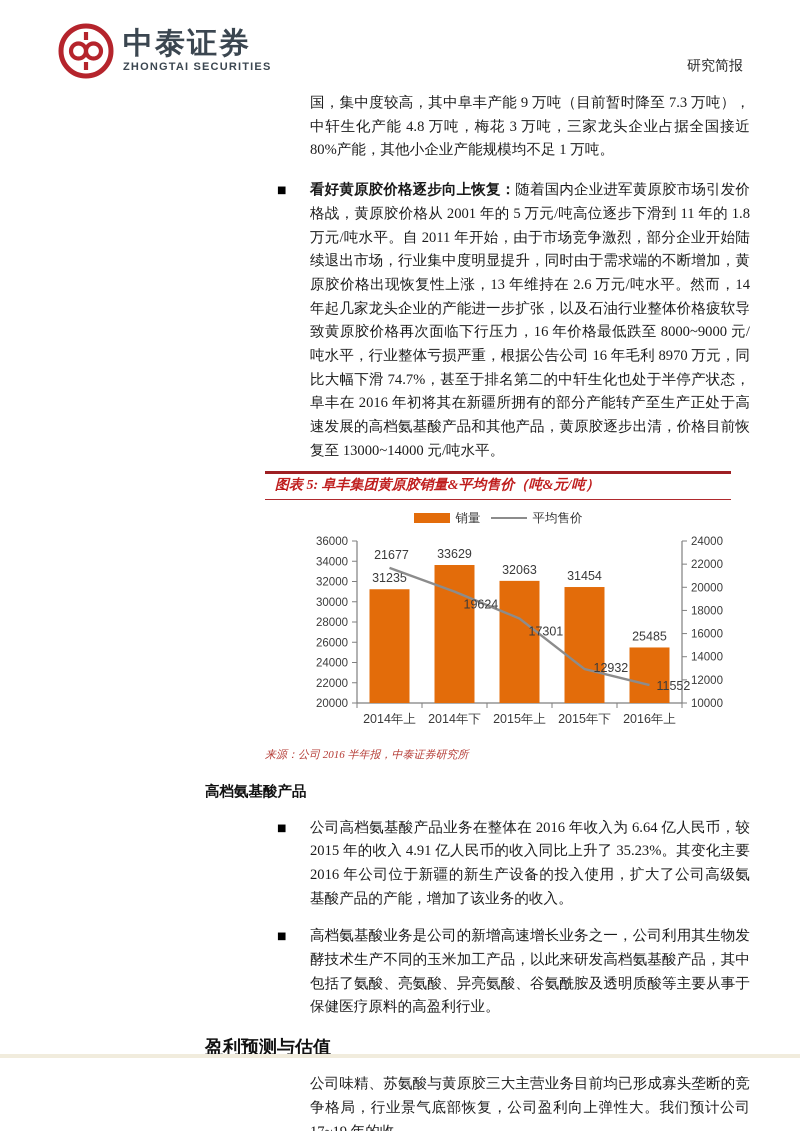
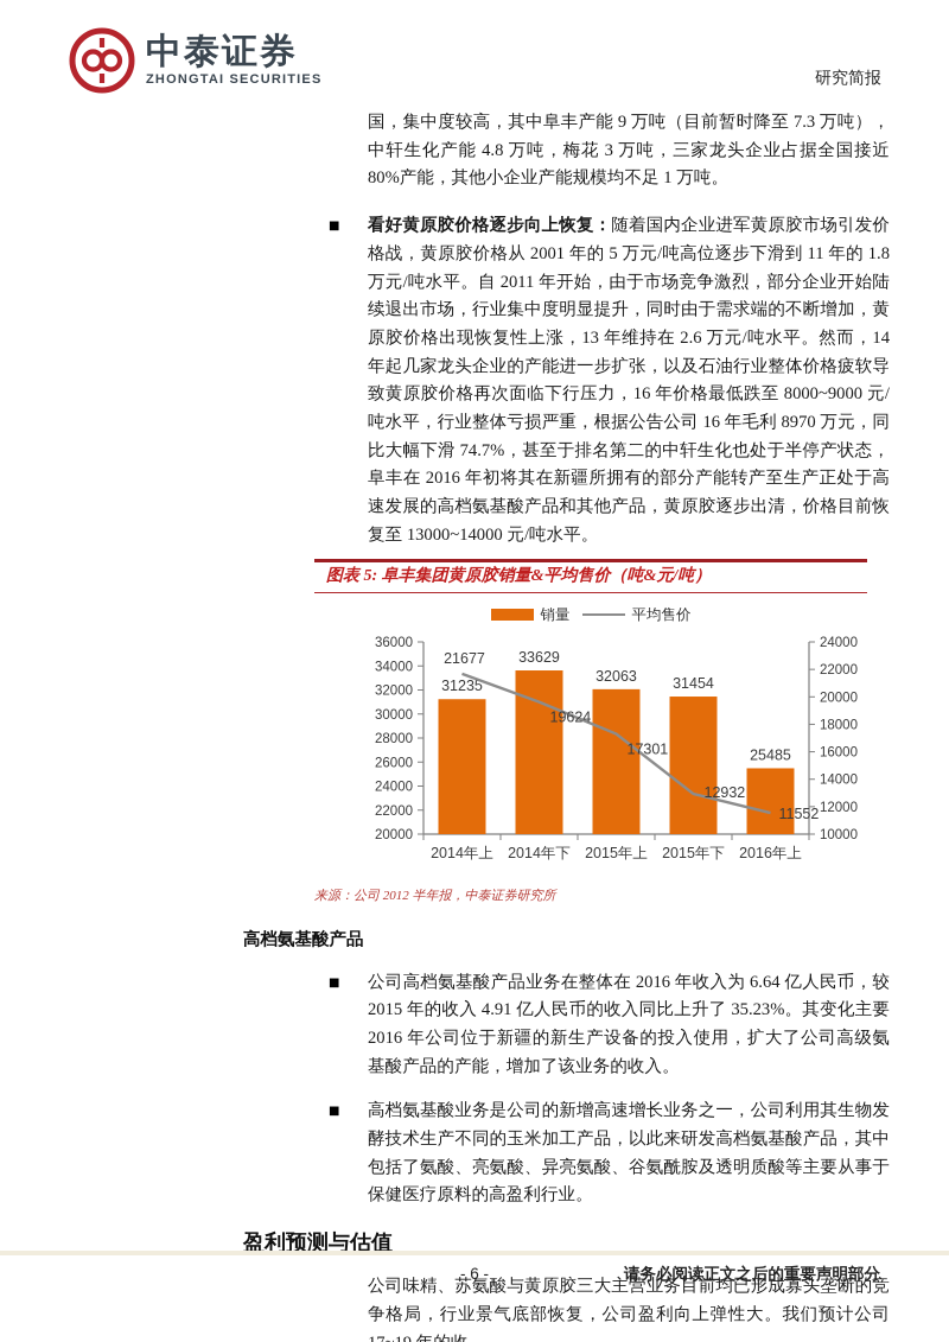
  中泰证券
  ZHONGTAI SECURITIES
  研究简报
  国，集中度较高，其中阜丰产能 9 万吨（目前暂时降至 7.3 万吨），中轩生化产能 4.8 万吨，梅花 3 万吨，三家龙头企业占据全国接近 80%产能，其他小企业产能规模均不足 1 万吨。
  ■
  看好黄原胶价格逐步向上恢复：随着国内企业进军黄原胶市场引发价格战，黄原胶价格从 2001 年的 5 万元/吨高位逐步下滑到 11 年的 1.8 万元/吨水平。自 2011 年开始，由于市场竞争激烈，部分企业开始陆续退出市场，行业集中度明显提升，同时由于需求端的不断增加，黄原胶价格出现恢复性上涨，13 年维持在 2.6 万元/吨水平。然而，14 年起几家龙头企业的产能进一步扩张，以及石油行业整体价格疲软导致黄原胶价格再次面临下行压力，16 年价格最低跌至 8000~9000 元/吨水平，行业整体亏损严重，根据公告公司 16 年毛利 8970 万元，同比大幅下滑 74.7%，甚至于排名第二的中轩生化也处于半停产状态，阜丰在 2016 年初将其在新疆所拥有的部分产能转产至生产正处于高速发展的高档氨基酸产品和其他产品，黄原胶逐步出清，价格目前恢复至 13000~14000 元/吨水平。
  图表 5: 阜丰集团黄原胶销量&平均售价（吨&元/吨）
  销量
  平均售价
  20000
  22000
  24000
  26000
  28000
  30000
  32000
  34000
  36000
  10000
  12000
  14000
  16000
  18000
  20000
  22000
  24000
  31235
  33629
  32063
  31454
  25485
  21677
  19624
  17301
  12932
  11552
  2014年上
  2014年下
  2015年上
  2015年下
  2016年上
- 来源：公司 2016 半年报，中泰证券研究所
+ 来源：公司 2012 半年报，中泰证券研究所
  高档氨基酸产品
  ■
  公司高档氨基酸产品业务在整体在 2016 年收入为 6.64 亿人民币，较 2015 年的收入 4.91 亿人民币的收入同比上升了 35.23%。其变化主要 2016 年公司位于新疆的新生产设备的投入使用，扩大了公司高级氨基酸产品的产能，增加了该业务的收入。
  ■
  高档氨基酸业务是公司的新增高速增长业务之一，公司利用其生物发酵技术生产不同的玉米加工产品，以此来研发高档氨基酸产品，其中包括了氨酸、亮氨酸、异亮氨酸、谷氨酰胺及透明质酸等主要从事于保健医疗原料的高盈利行业。
  盈利预测与估值
  公司味精、苏氨酸与黄原胶三大主营业务目前均已形成寡头垄断的竞争格局，行业景气底部恢复，公司盈利向上弹性大。我们预计公司
+ - 6 -
+ 请务必阅读正文之后的重要声明部分
